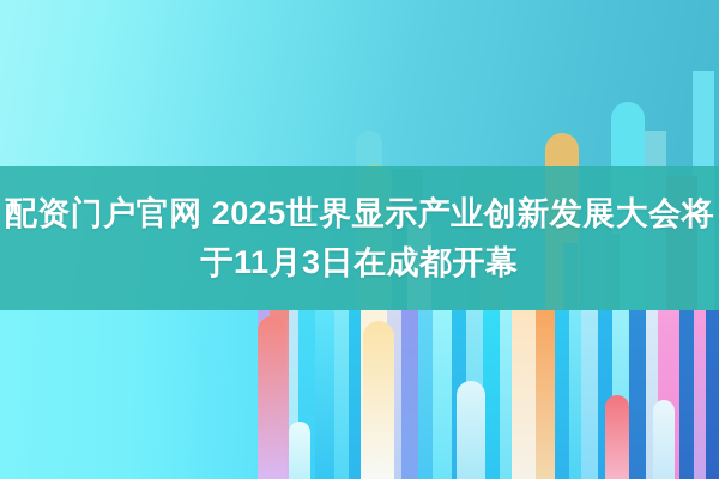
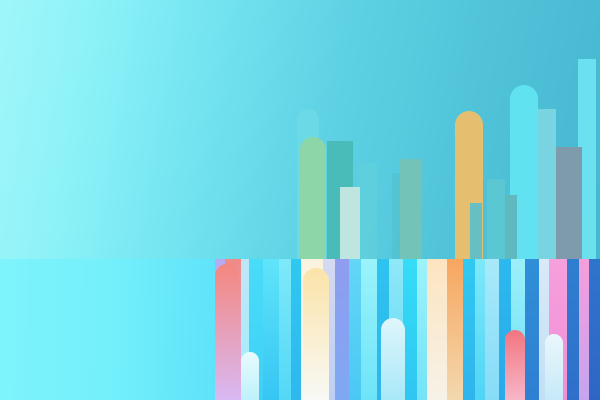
- 配资门户官网 2025世界显示产业创新发展大会将
- 于11月3日在成都开幕
